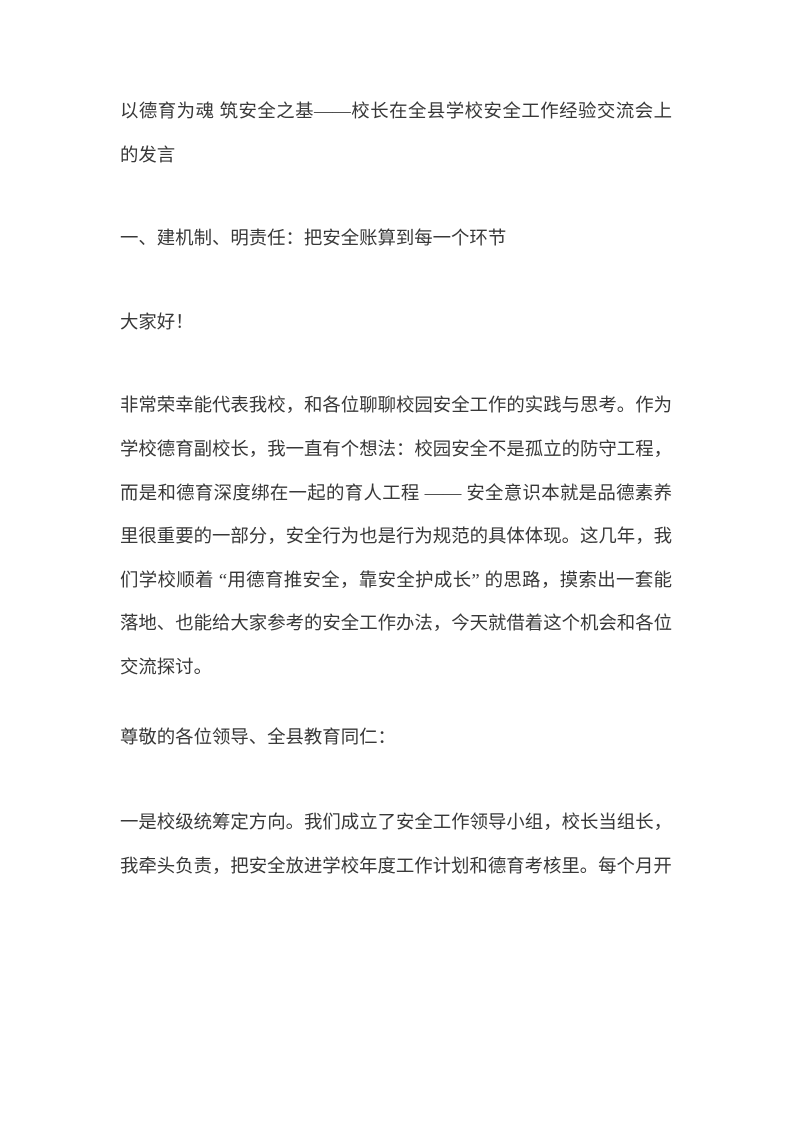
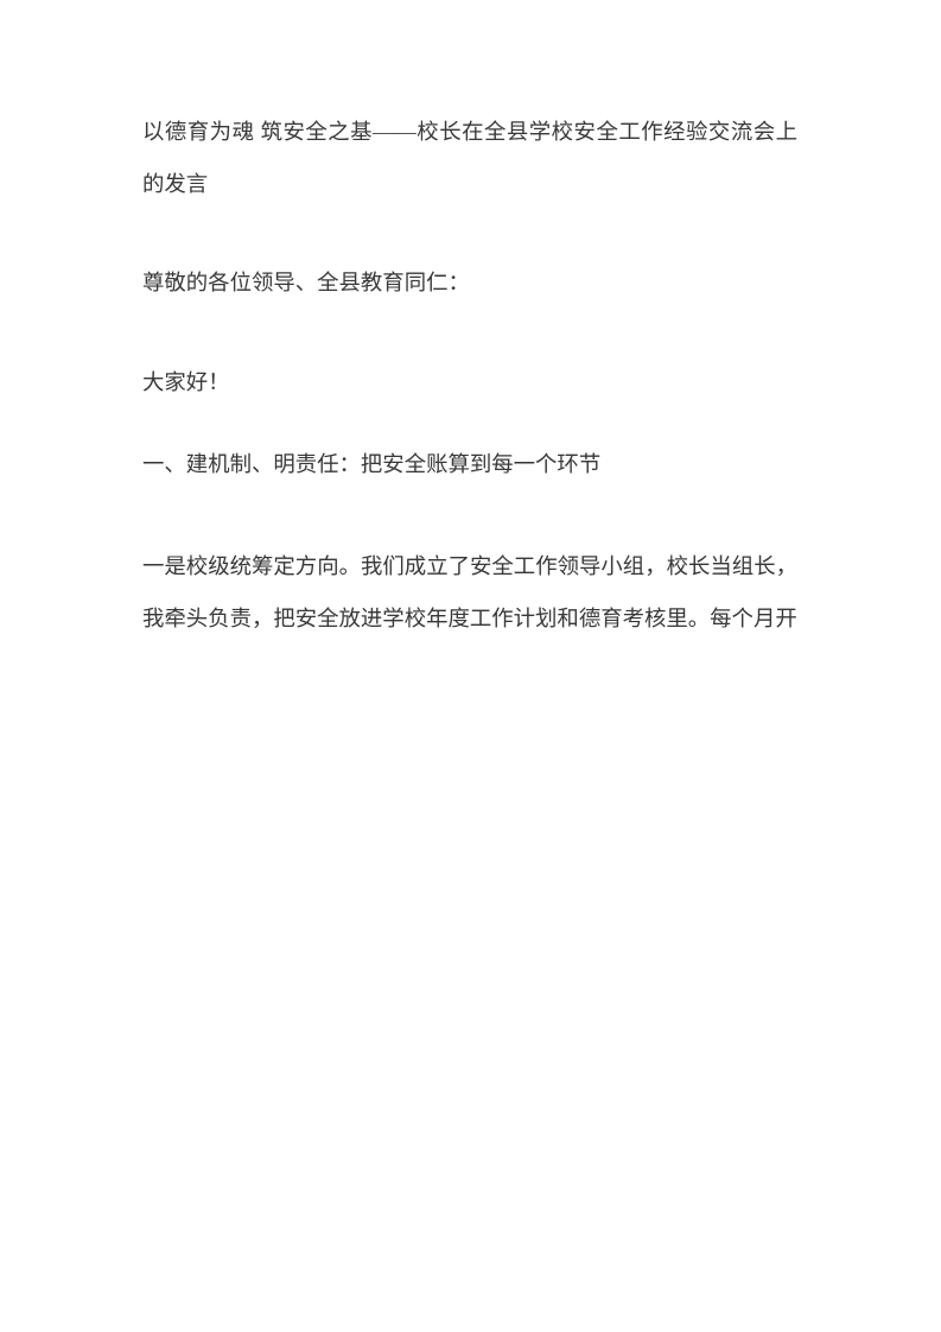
  以德育为魂 筑安全之基——校长在全县学校安全工作经验交流会上的发言
- 一、建机制、明责任：把安全账算到每一个环节
+ 尊敬的各位领导、全县教育同仁：
  大家好！
- 非常荣幸能代表我校，和各位聊聊校园安全工作的实践与思考。作为学校德育副校长，我一直有个想法：校园安全不是孤立的防守工程，而是和德育深度绑在一起的育人工程 —— 安全意识本就是品德素养里很重要的一部分，安全行为也是行为规范的具体体现。这几年，我们学校顺着 “用德育推安全，靠安全护成长” 的思路，摸索出一套能落地、也能给大家参考的安全工作办法，今天就借着这个机会和各位交流探讨。
- 尊敬的各位领导、全县教育同仁：
+ 一、建机制、明责任：把安全账算到每一个环节
  一是校级统筹定方向。我们成立了安全工作领导小组，校长当组长，我牵头负责，把安全放进学校年度工作计划和德育考核里。每个月开
